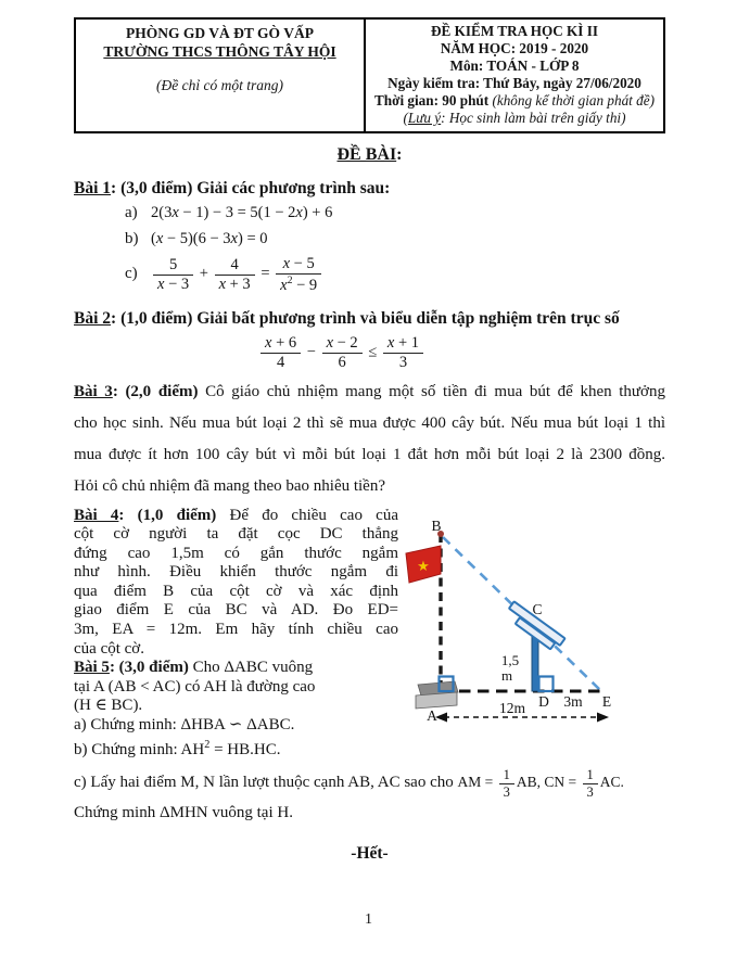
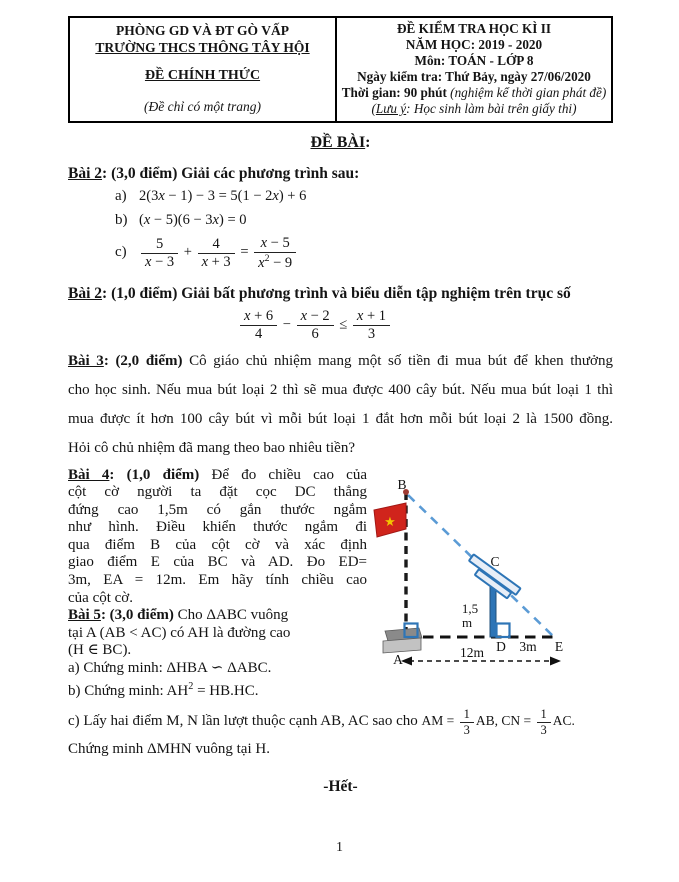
  PHÒNG GD VÀ ĐT GÒ VẤP
  TRƯỜNG THCS THÔNG TÂY HỘI
+ ĐỀ CHÍNH THỨC
  (Đề chỉ có một trang)
  ĐỀ KIỂM TRA HỌC KÌ II
  NĂM HỌC: 2019 - 2020
  Môn: TOÁN - LỚP 8
  Ngày kiểm tra: Thứ Bảy, ngày 27/06/2020
- Thời gian: 90 phút (không kể thời gian phát đề)
+ Thời gian: 90 phút (nghiệm kể thời gian phát đề)
  (Lưu ý: Học sinh làm bài trên giấy thi)
  ĐỀ BÀI:
- Bài 1: (3,0 điểm) Giải các phương trình sau:
+ Bài 2: (3,0 điểm) Giải các phương trình sau:
  a) 2(3x − 1) − 3 = 5(1 − 2x) + 6
  b) (x − 5)(6 − 3x) = 0
  c)
  5
  x − 3
  +
  4
  x + 3
  =
  x − 5
  x2 − 9
  Bài 2: (1,0 điểm) Giải bất phương trình và biểu diễn tập nghiệm trên trục số
  x + 6
  4
  −
  x − 2
  6
  ≤
  x + 1
  3
  Bài 3: (2,0 điểm) Cô giáo chủ nhiệm mang một số tiền đi mua bút để khen thưởng
  cho học sinh. Nếu mua bút loại 2 thì sẽ mua được 400 cây bút. Nếu mua bút loại 1 thì
- mua được ít hơn 100 cây bút vì mỗi bút loại 1 đắt hơn mỗi bút loại 2 là 2300 đồng.
+ mua được ít hơn 100 cây bút vì mỗi bút loại 1 đắt hơn mỗi bút loại 2 là 1500 đồng.
  Hỏi cô chủ nhiệm đã mang theo bao nhiêu tiền?
  ★
  B
  C
  1,5
  m
  D
  3m
  E
  A
  12m
  Bài 4: (1,0 điểm) Để đo chiều cao của
  cột cờ người ta đặt cọc DC thẳng
  đứng cao 1,5m có gắn thước ngắm
  như hình. Điều khiển thước ngắm đi
  qua điểm B của cột cờ và xác định
  giao điểm E của BC và AD. Đo ED=
  3m, EA = 12m. Em hãy tính chiều cao
  của cột cờ.
  Bài 5: (3,0 điểm) Cho ΔABC vuông
  tại A (AB < AC) có AH là đường cao
  (H ∈ BC).
  a) Chứng minh: ΔHBA ∽ ΔABC.
  b) Chứng minh: AH2 = HB.HC.
  c) Lấy hai điểm M, N lần lượt thuộc cạnh AB, AC sao cho AM =
  1
  3
  AB, CN =
  1
  3
  AC.
  Chứng minh ΔMHN vuông tại H.
  -Hết-
  1
